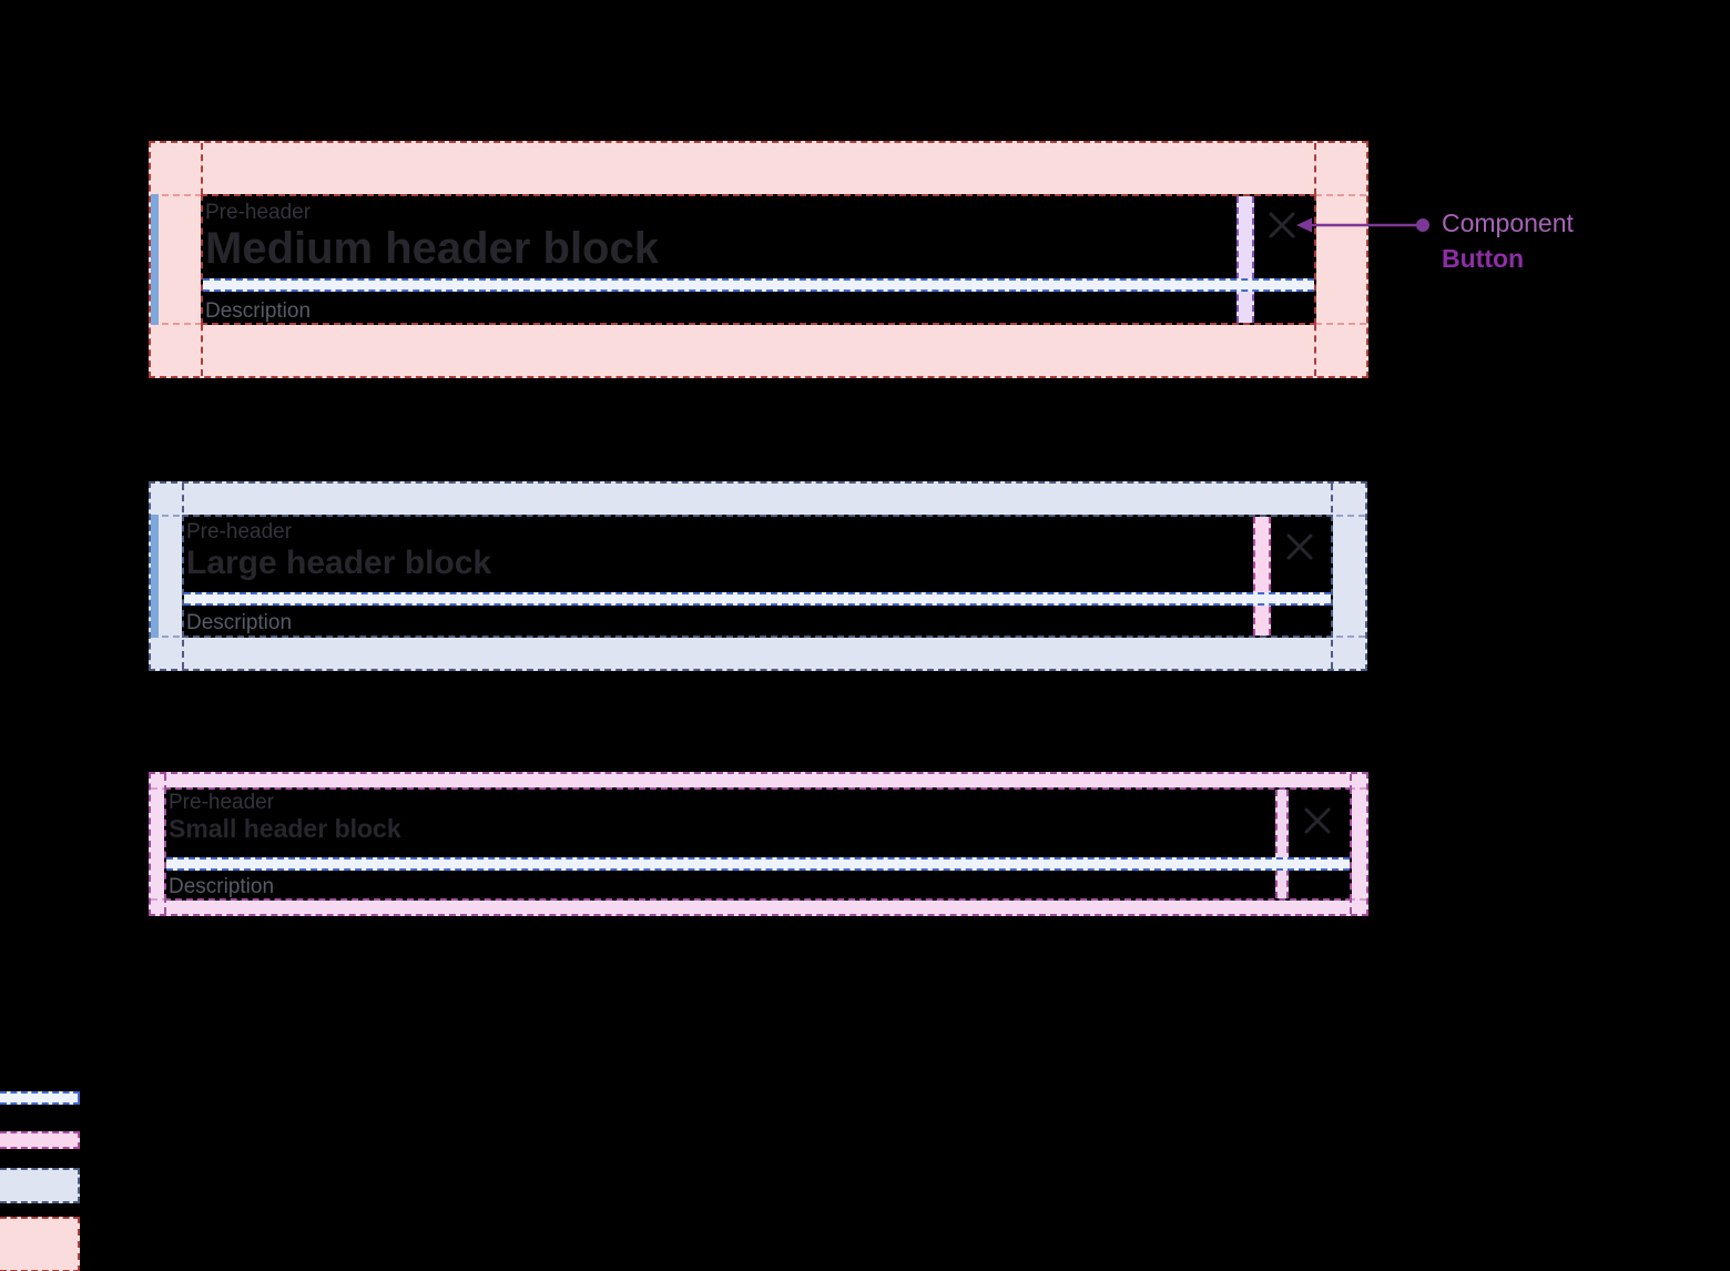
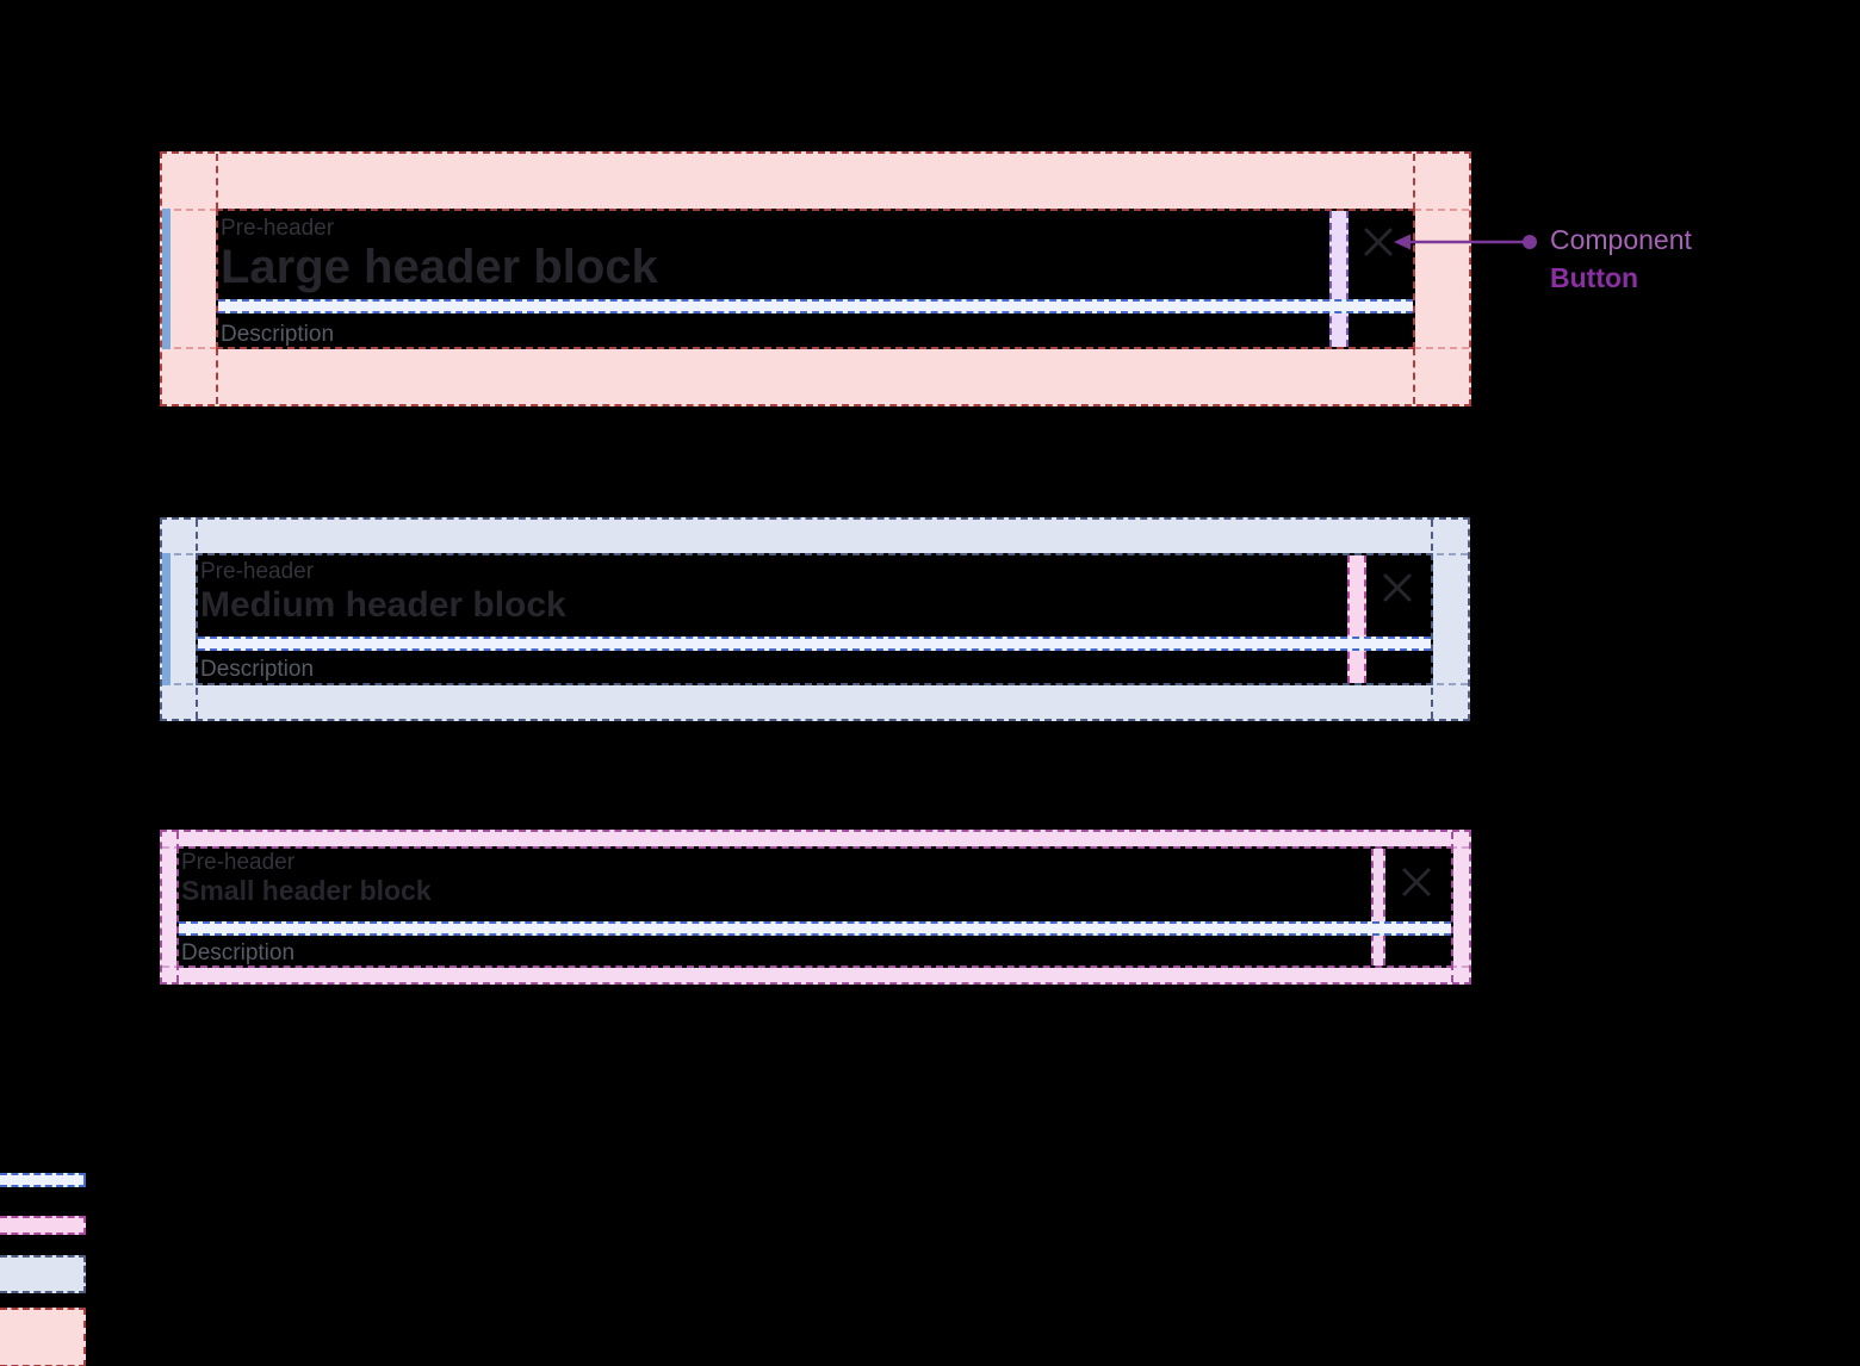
  Pre-header
- Medium header block
+ Large header block
  Description
  Pre-header
- Large header block
+ Medium header block
  Description
  Pre-header
  Small header block
  Description
  Component
  Button
